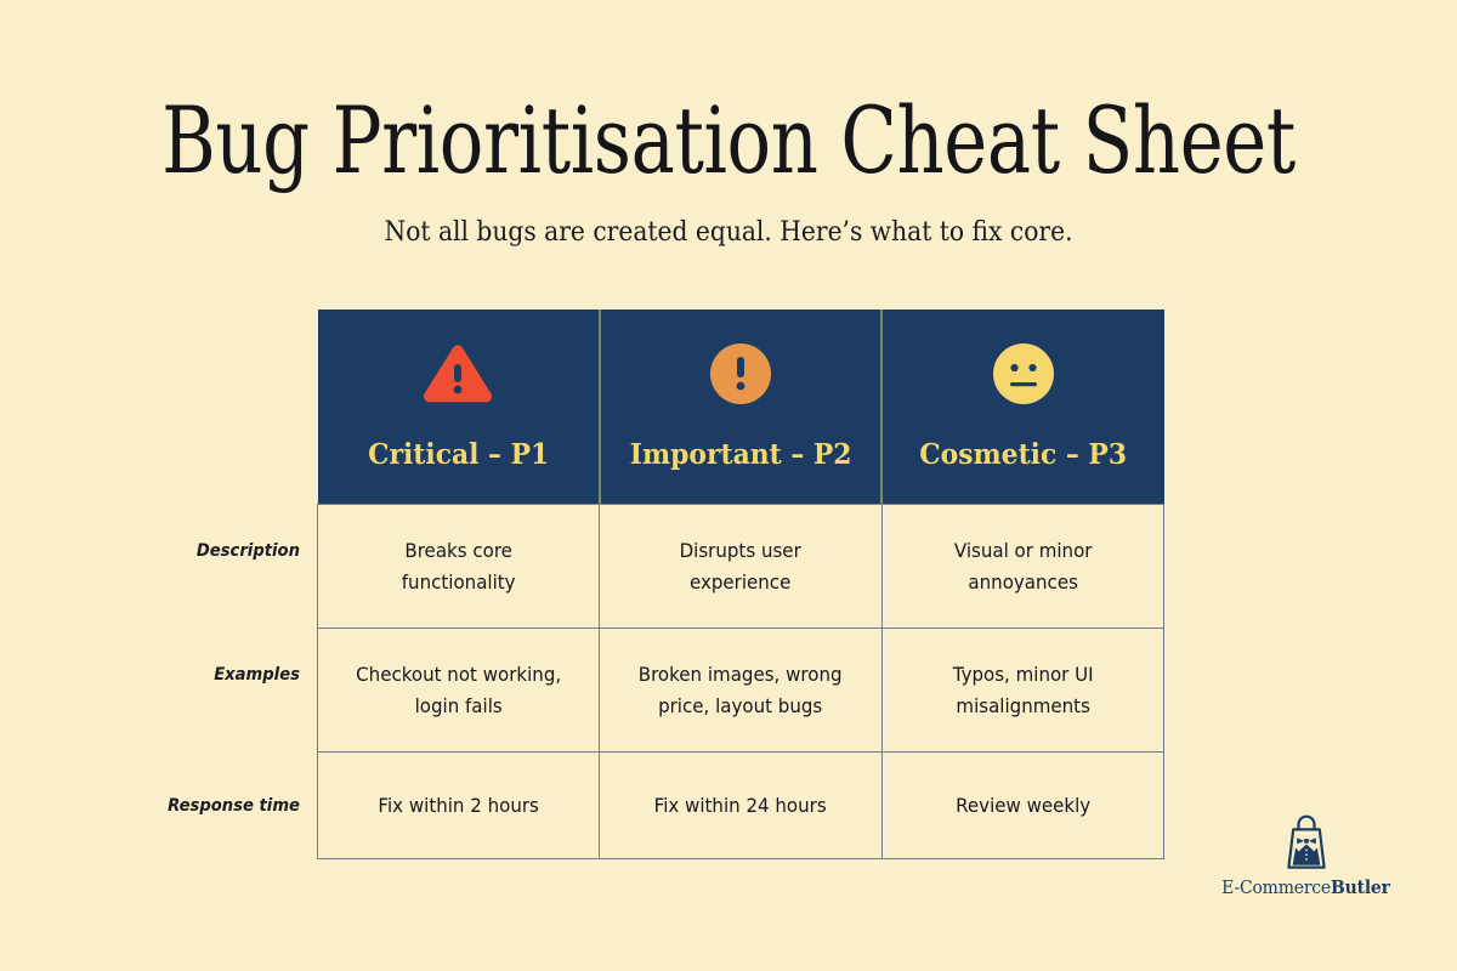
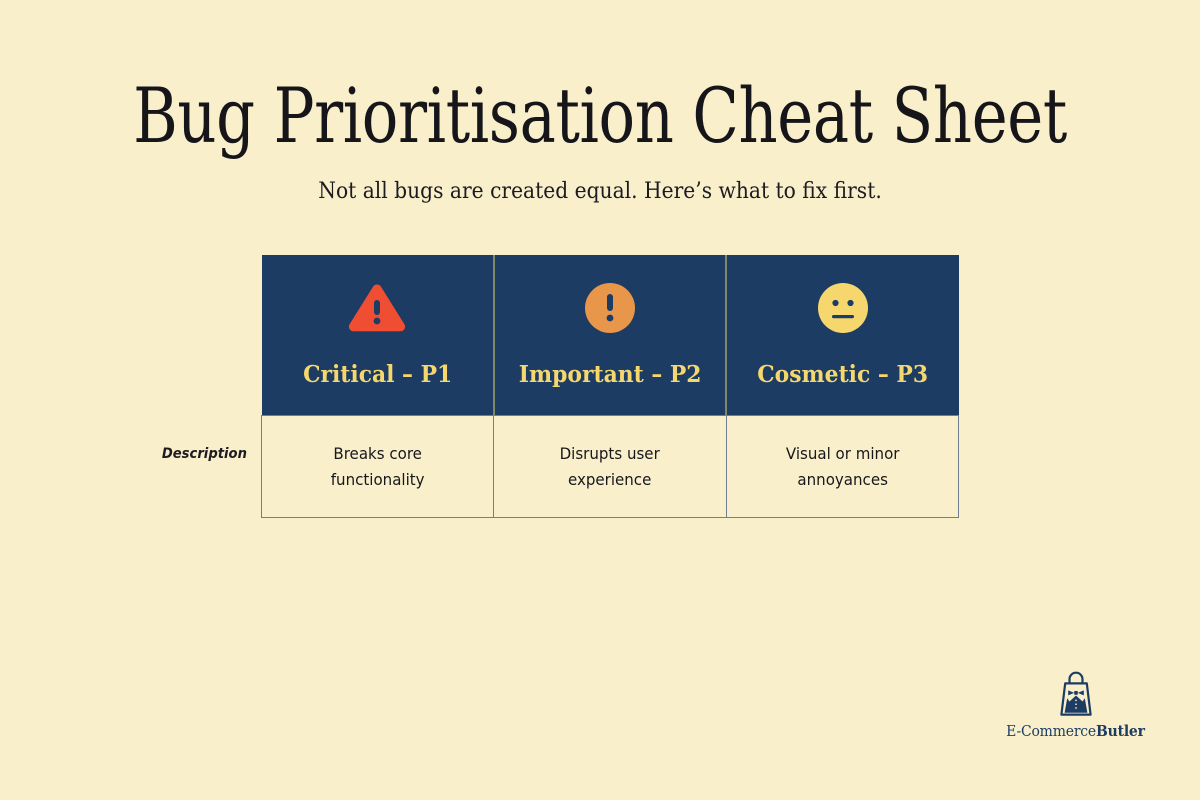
  Bug Prioritisation Cheat Sheet
- Not all bugs are created equal. Here’s what to fix core.
+ Not all bugs are created equal. Here’s what to fix first.
  Critical – P1	Important – P2	Cosmetic – P3
  Description Breaks core functionality	Disrupts user experience	Visual or minor annoyances
- Examples Checkout not working, login fails	Broken images, wrong price, layout bugs	Typos, minor UI misalignments
- Response time Fix within 2 hours	Fix within 24 hours	Review weekly
  E-CommerceButler
